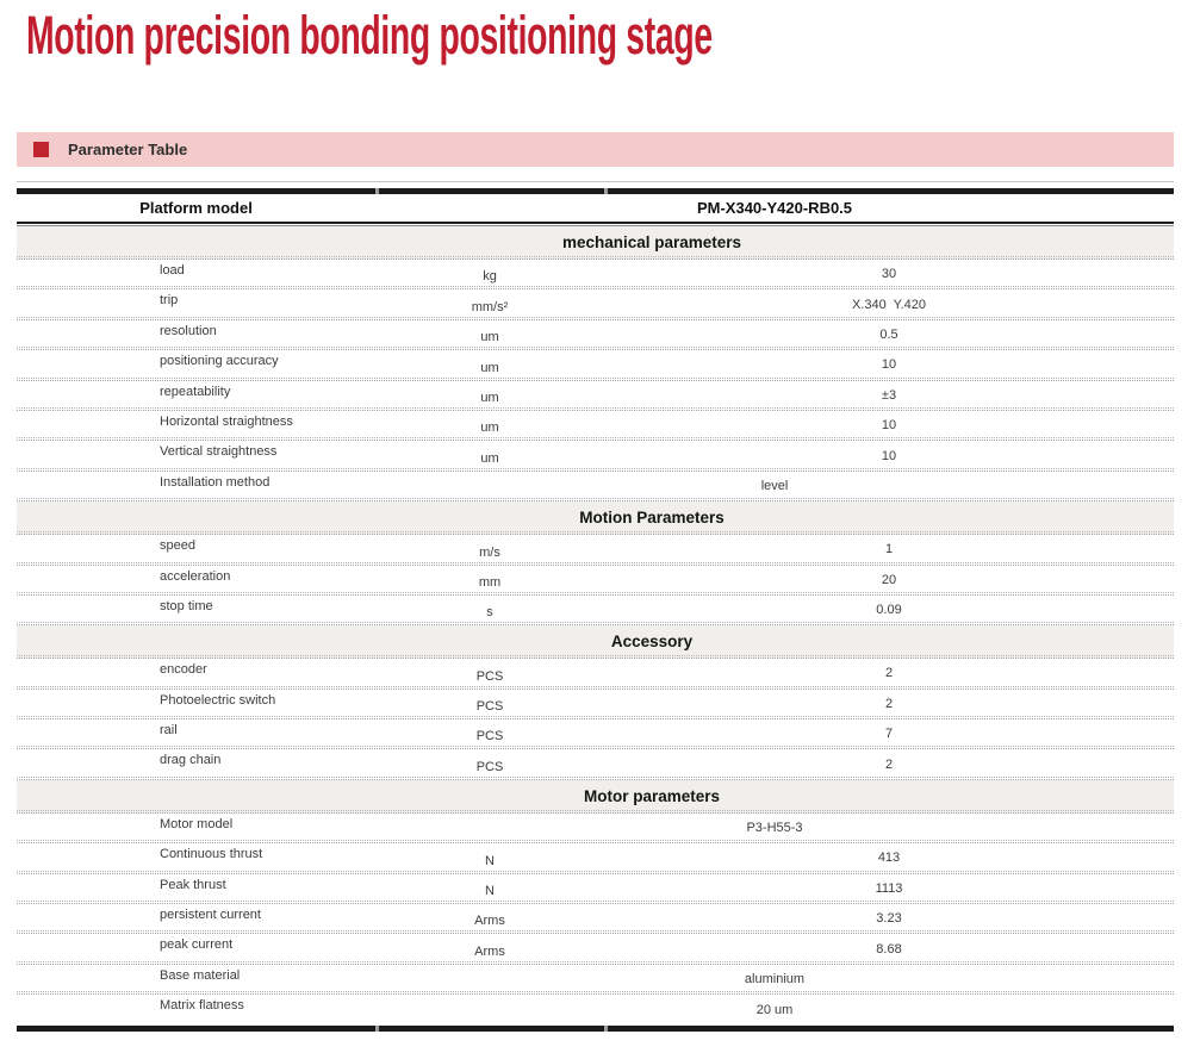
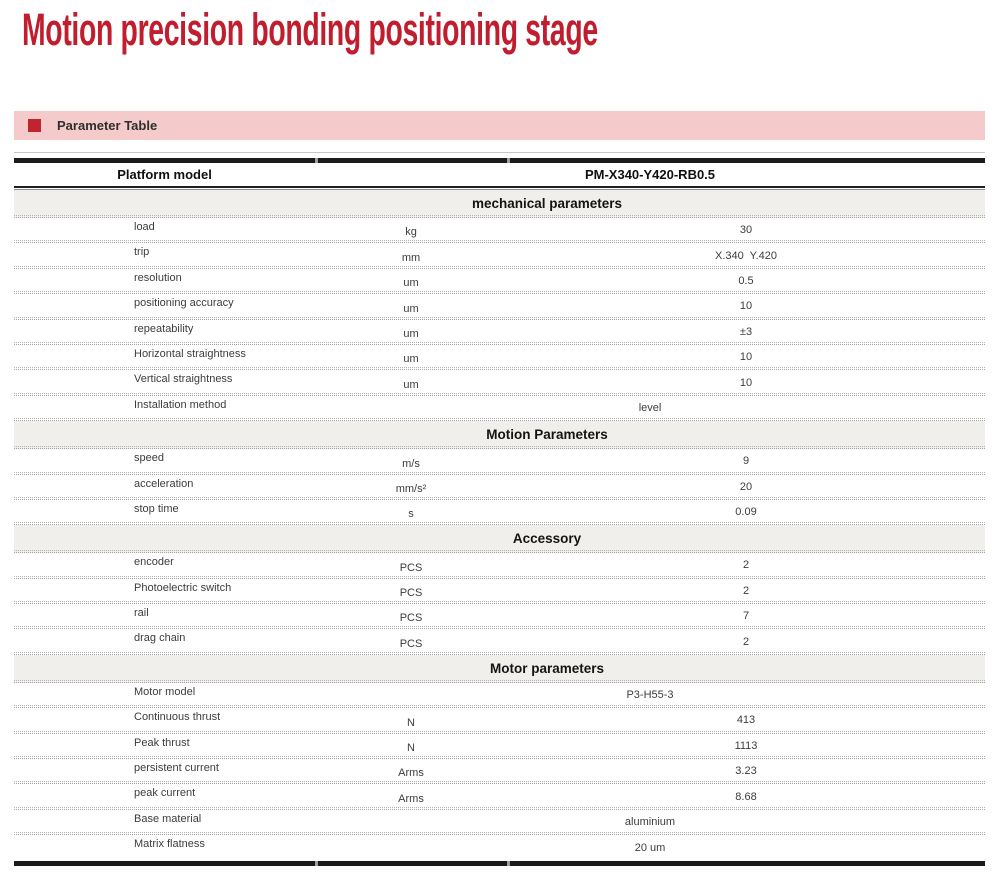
  Motion precision bonding positioning stage
  Parameter Table
  Platform model
  PM-X340-Y420-RB0.5
  mechanical parameters
  load
  kg
  30
  trip
- mm/s²
+ mm
  X.340 Y.420
  resolution
  um
  0.5
  positioning accuracy
  um
  10
  repeatability
  um
  ±3
  Horizontal straightness
  um
  10
  Vertical straightness
  um
  10
  Installation method
  level
  Motion Parameters
  speed
  m/s
- 1
+ 9
  acceleration
- mm
+ mm/s²
  20
  stop time
  s
  0.09
  Accessory
  encoder
  PCS
  2
  Photoelectric switch
  PCS
  2
  rail
  PCS
  7
  drag chain
  PCS
  2
  Motor parameters
  Motor model
  P3-H55-3
  Continuous thrust
  N
  413
  Peak thrust
  N
  1113
  persistent current
  Arms
  3.23
  peak current
  Arms
  8.68
  Base material
  aluminium
  Matrix flatness
  20 um
